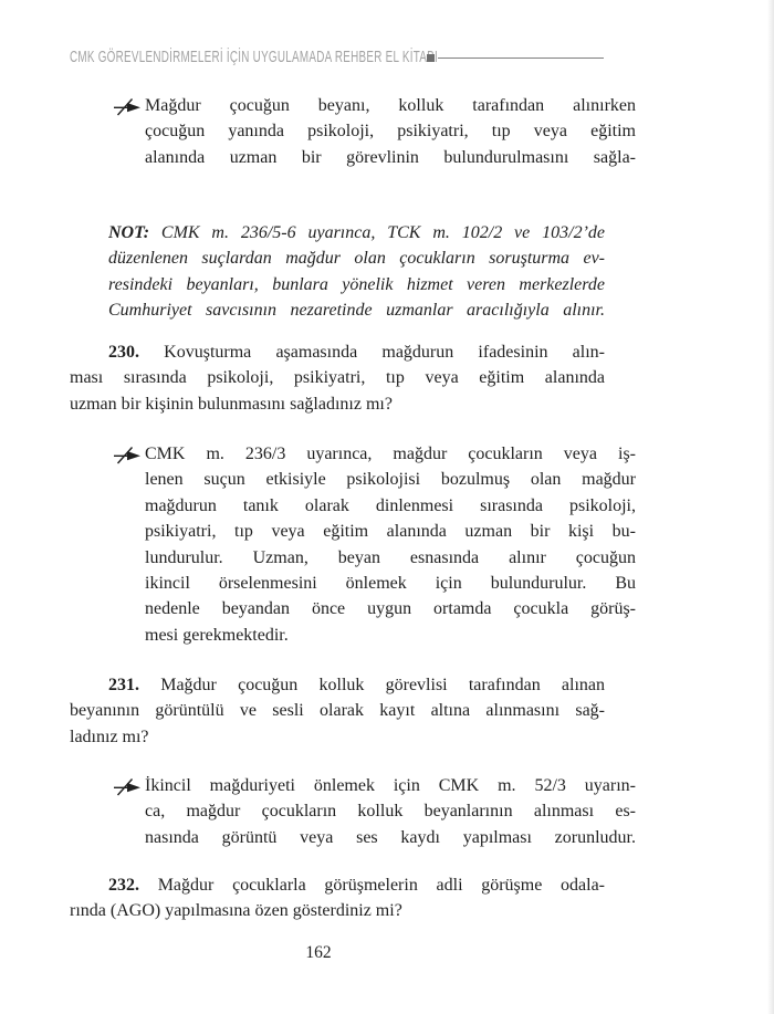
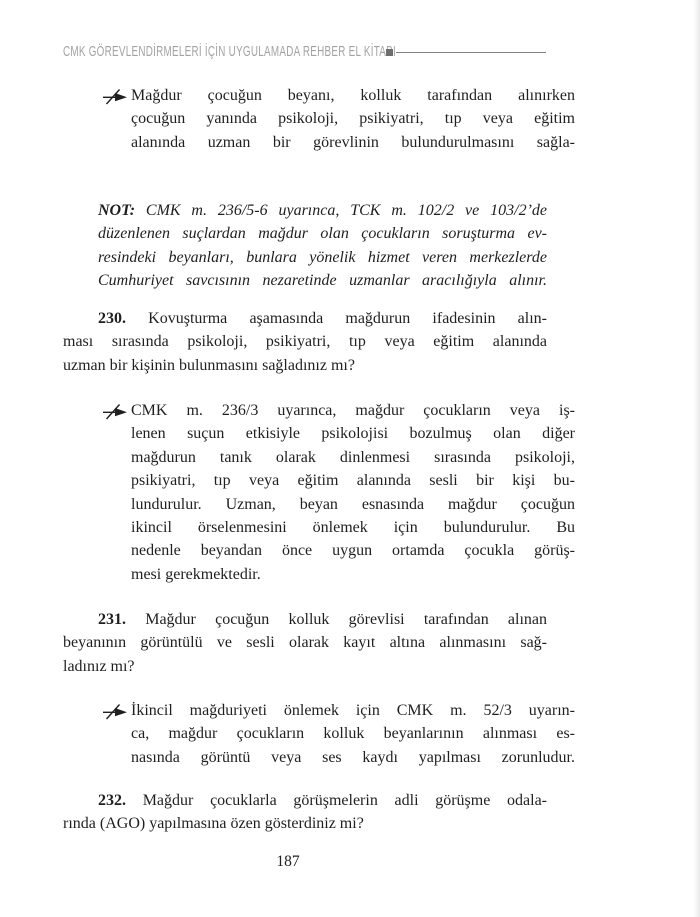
  CMK GÖREVLENDİRMELERİ İÇİN UYGULAMADA REHBER EL KİTAI
  Mağdur çocuğun beyanı, kolluk tarafından alınırken
  çocuğun yanında psikoloji, psikiyatri, tıp veya eğitim
  alanında uzman bir görevlinin bulundurulmasını sağla-
  NOT: CMK m. 236/5-6 uyarınca, TCK m. 102/2 ve 103/2’de
  düzenlenen suçlardan mağdur olan çocukların soruşturma ev-
  resindeki beyanları, bunlara yönelik hizmet veren merkezlerde
  Cumhuriyet savcısının nezaretinde uzmanlar aracılığıyla alınır.
  230. Kovuşturma aşamasında mağdurun ifadesinin alın-
  ması sırasında psikoloji, psikiyatri, tıp veya eğitim alanında
  uzman bir kişinin bulunmasını sağladınız mı?
  CMK m. 236/3 uyarınca, mağdur çocukların veya iş-
- lenen suçun etkisiyle psikolojisi bozulmuş olan mağdur
+ lenen suçun etkisiyle psikolojisi bozulmuş olan diğer
  mağdurun tanık olarak dinlenmesi sırasında psikoloji,
- psikiyatri, tıp veya eğitim alanında uzman bir kişi bu-
+ psikiyatri, tıp veya eğitim alanında sesli bir kişi bu-
- lundurulur. Uzman, beyan esnasında alınır çocuğun
+ lundurulur. Uzman, beyan esnasında mağdur çocuğun
  ikincil örselenmesini önlemek için bulundurulur. Bu
  nedenle beyandan önce uygun ortamda çocukla görüş-
  mesi gerekmektedir.
  231. Mağdur çocuğun kolluk görevlisi tarafından alınan
  beyanının görüntülü ve sesli olarak kayıt altına alınmasını sağ-
  ladınız mı?
  İkincil mağduriyeti önlemek için CMK m. 52/3 uyarın-
  ca, mağdur çocukların kolluk beyanlarının alınması es-
  nasında görüntü veya ses kaydı yapılması zorunludur.
  232. Mağdur çocuklarla görüşmelerin adli görüşme odala-
  rında (AGO) yapılmasına özen gösterdiniz mi?
- 162
+ 187
